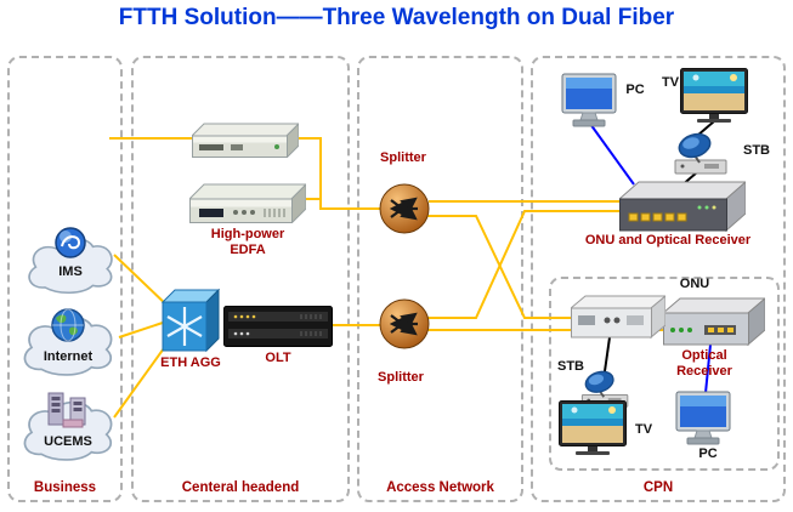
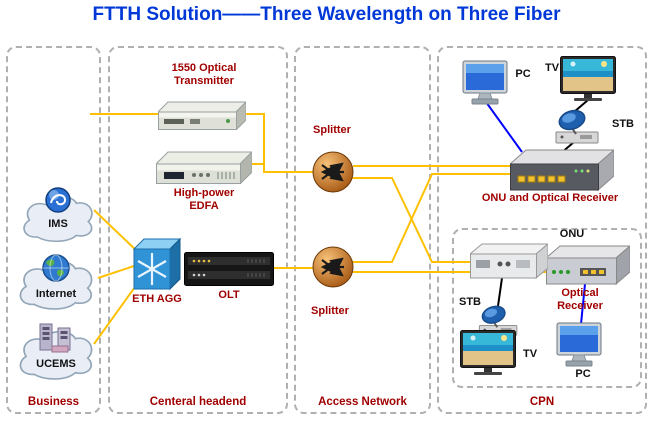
- FTTH Solution——Three Wavelength on Dual Fiber
+ FTTH Solution——Three Wavelength on Three Fiber
  IMS
  Internet
  UCEMS
+ 1550 Optical Transmitter
  High-power EDFA
  ETH AGG
  OLT
  Splitter
  Splitter
  PC
  TV
  STB
  ONU and Optical Receiver
  ONU
  Optical Receiver
  STB
  TV
  PC
  Business
  Centeral headend
  Access Network
  CPN
